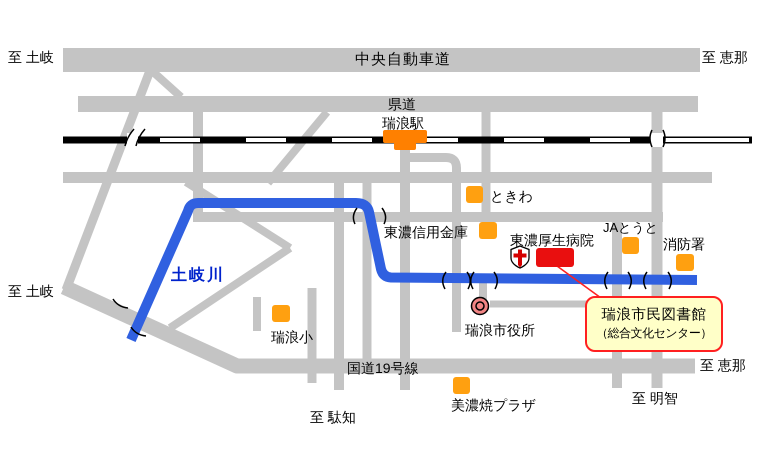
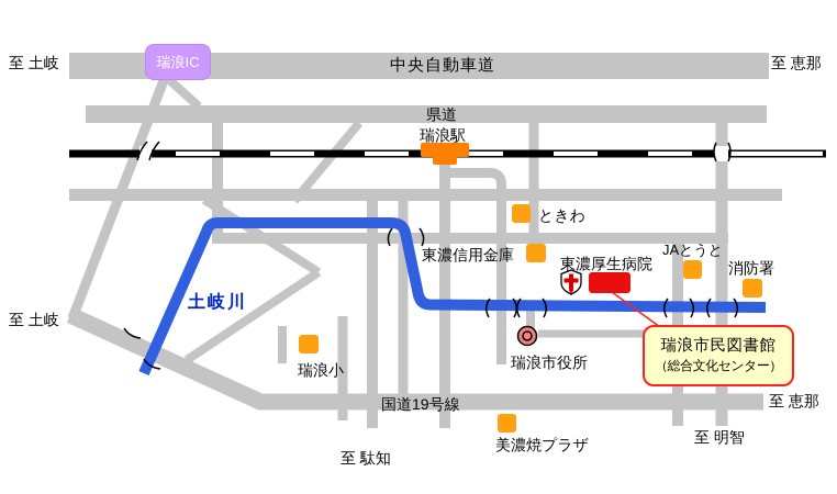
  中央自動車道
  県道
  瑞浪駅
  国道19号線
  土岐川
  至 土岐
  至 恵那
  至 土岐
  至 恵那
  至 駄知
  至 明智
  ときわ
  東濃信用金庫
  東濃厚生病院
  JAとうと
  消防署
  瑞浪小
  瑞浪市役所
  美濃焼プラザ
+ 瑞浪IC
  瑞浪市民図書館
  （総合文化センター）
